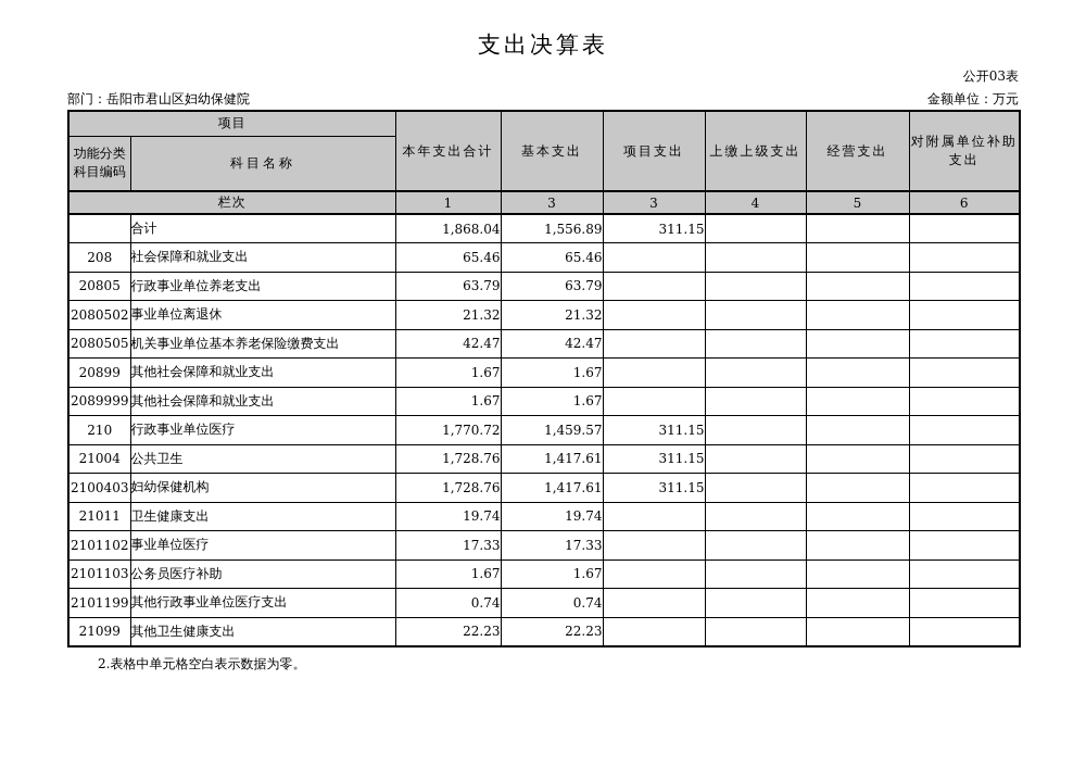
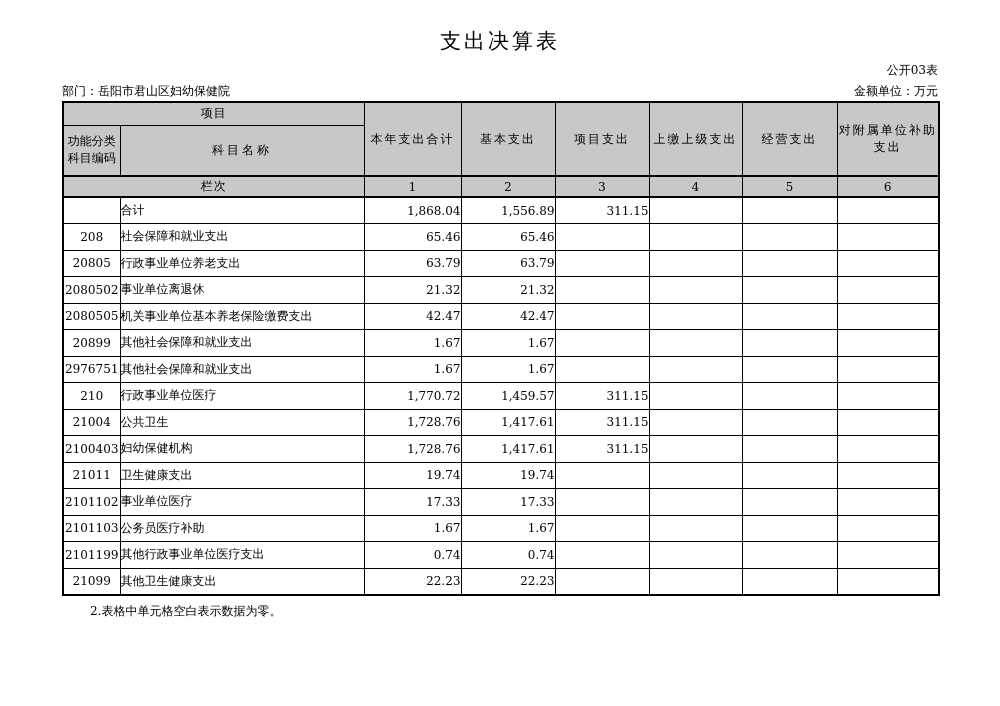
  支出决算表
  公开03表
  部门：岳阳市君山区妇幼保健院
  金额单位：万元
  项目	本年支出合计	基本支出	项目支出	上缴上级支出	经营支出	对附属单位补助支出
  功能分类 科目编码	科目名称
- 栏次	1	3	3	4	5	6
+ 栏次	1	2	3	4	5	6
  	合计	1,868.04	1,556.89	311.15
  208	社会保障和就业支出	65.46	65.46
  20805	行政事业单位养老支出	63.79	63.79
  2080502	事业单位离退休	21.32	21.32
  2080505	机关事业单位基本养老保险缴费支出	42.47	42.47
  20899	其他社会保障和就业支出	1.67	1.67
- 2089999	其他社会保障和就业支出	1.67	1.67
+ 2976751	其他社会保障和就业支出	1.67	1.67
  210	行政事业单位医疗	1,770.72	1,459.57	311.15
  21004	公共卫生	1,728.76	1,417.61	311.15
  2100403	妇幼保健机构	1,728.76	1,417.61	311.15
  21011	卫生健康支出	19.74	19.74
  2101102	事业单位医疗	17.33	17.33
  2101103	公务员医疗补助	1.67	1.67
  2101199	其他行政事业单位医疗支出	0.74	0.74
  21099	其他卫生健康支出	22.23	22.23
  2.表格中单元格空白表示数据为零。
